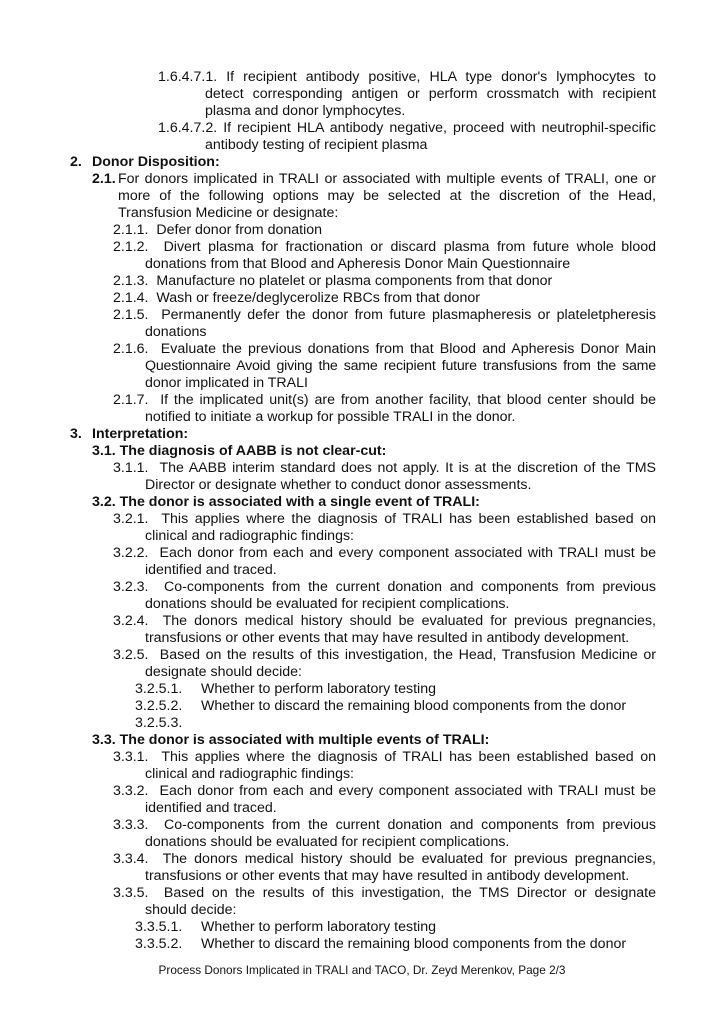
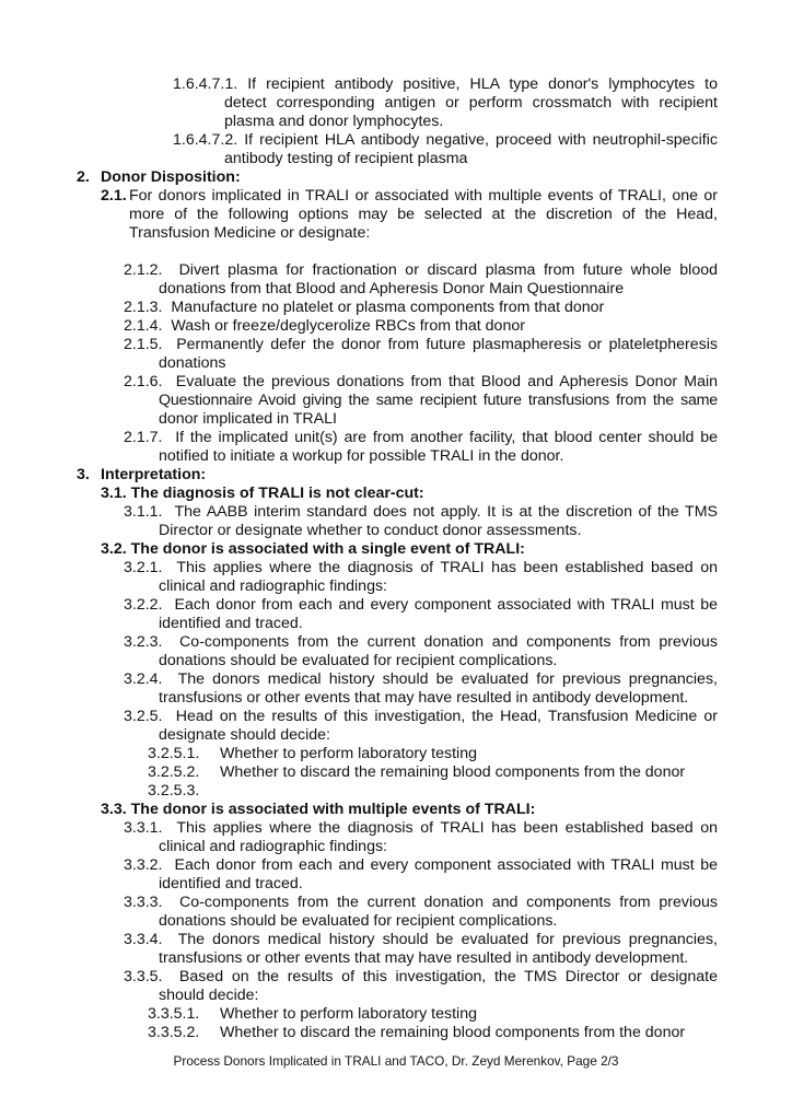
  1.6.4.7.1. If recipient antibody positive, HLA type donor's lymphocytes to
  detect corresponding antigen or perform crossmatch with recipient
  plasma and donor lymphocytes.
  1.6.4.7.2. If recipient HLA antibody negative, proceed with neutrophil-specific
  antibody testing of recipient plasma
  2.
  Donor Disposition:
  2.1.
  For donors implicated in TRALI or associated with multiple events of TRALI, one or
  more of the following options may be selected at the discretion of the Head,
  Transfusion Medicine or designate:
- 2.1.1. Defer donor from donation
  2.1.2. Divert plasma for fractionation or discard plasma from future whole blood
  donations from that Blood and Apheresis Donor Main Questionnaire
  2.1.3. Manufacture no platelet or plasma components from that donor
  2.1.4. Wash or freeze/deglycerolize RBCs from that donor
  2.1.5. Permanently defer the donor from future plasmapheresis or plateletpheresis
  donations
  2.1.6. Evaluate the previous donations from that Blood and Apheresis Donor Main
  Questionnaire Avoid giving the same recipient future transfusions from the same
  donor implicated in TRALI
  2.1.7. If the implicated unit(s) are from another facility, that blood center should be
  notified to initiate a workup for possible TRALI in the donor.
  3.
  Interpretation:
- 3.1. The diagnosis of AABB is not clear-cut:
+ 3.1. The diagnosis of TRALI is not clear-cut:
  3.1.1. The AABB interim standard does not apply. It is at the discretion of the TMS
  Director or designate whether to conduct donor assessments.
  3.2. The donor is associated with a single event of TRALI:
  3.2.1. This applies where the diagnosis of TRALI has been established based on
  clinical and radiographic findings:
  3.2.2. Each donor from each and every component associated with TRALI must be
  identified and traced.
  3.2.3. Co-components from the current donation and components from previous
  donations should be evaluated for recipient complications.
  3.2.4. The donors medical history should be evaluated for previous pregnancies,
  transfusions or other events that may have resulted in antibody development.
- 3.2.5. Based on the results of this investigation, the Head, Transfusion Medicine or
+ 3.2.5. Head on the results of this investigation, the Head, Transfusion Medicine or
  designate should decide:
  3.2.5.1.
  Whether to perform laboratory testing
  3.2.5.2.
  Whether to discard the remaining blood components from the donor
  3.2.5.3.
  3.3. The donor is associated with multiple events of TRALI:
  3.3.1. This applies where the diagnosis of TRALI has been established based on
  clinical and radiographic findings:
  3.3.2. Each donor from each and every component associated with TRALI must be
  identified and traced.
  3.3.3. Co-components from the current donation and components from previous
  donations should be evaluated for recipient complications.
  3.3.4. The donors medical history should be evaluated for previous pregnancies,
  transfusions or other events that may have resulted in antibody development.
  3.3.5. Based on the results of this investigation, the TMS Director or designate
  should decide:
  3.3.5.1.
  Whether to perform laboratory testing
  3.3.5.2.
  Whether to discard the remaining blood components from the donor
  Process Donors Implicated in TRALI and TACO, Dr. Zeyd Merenkov, Page 2/3
